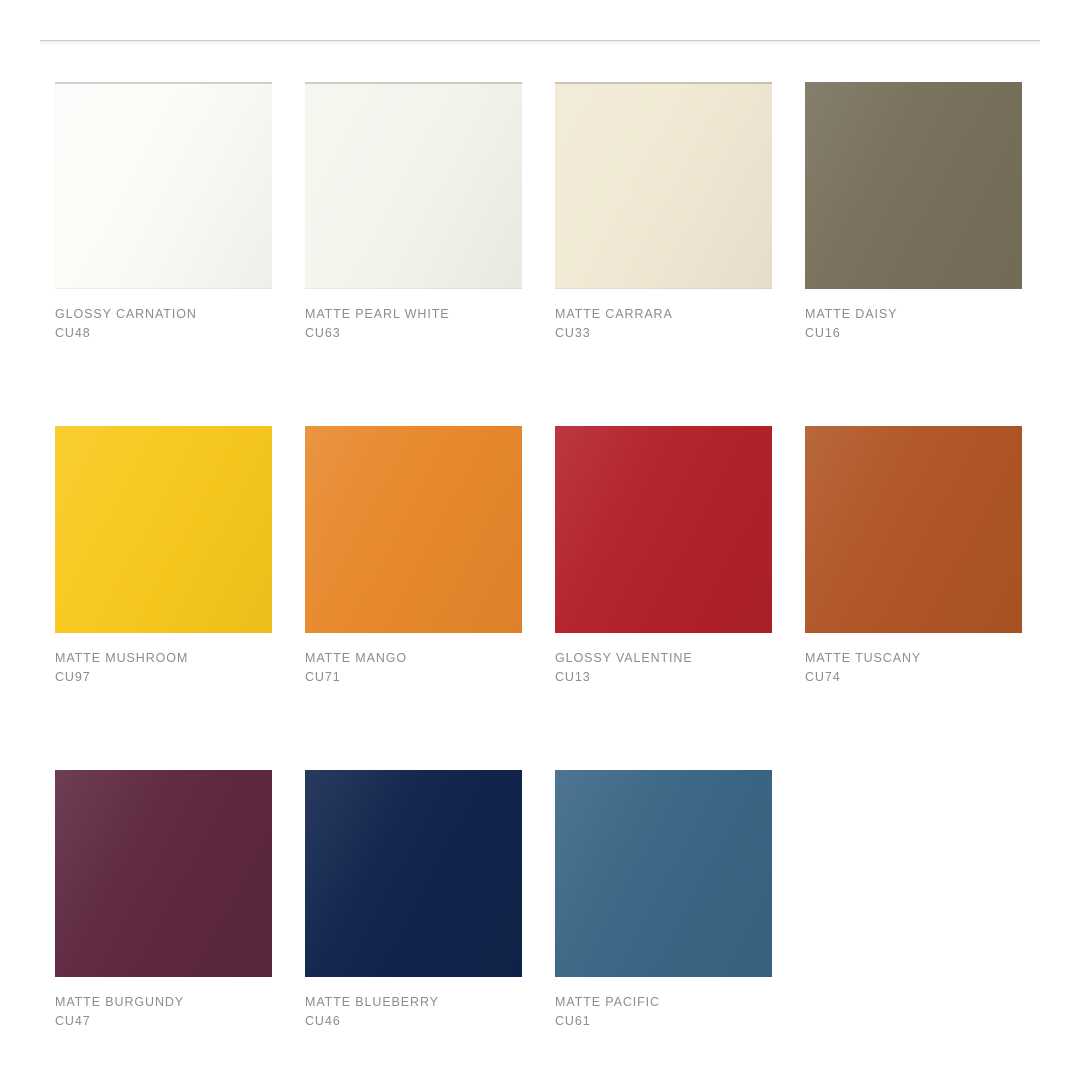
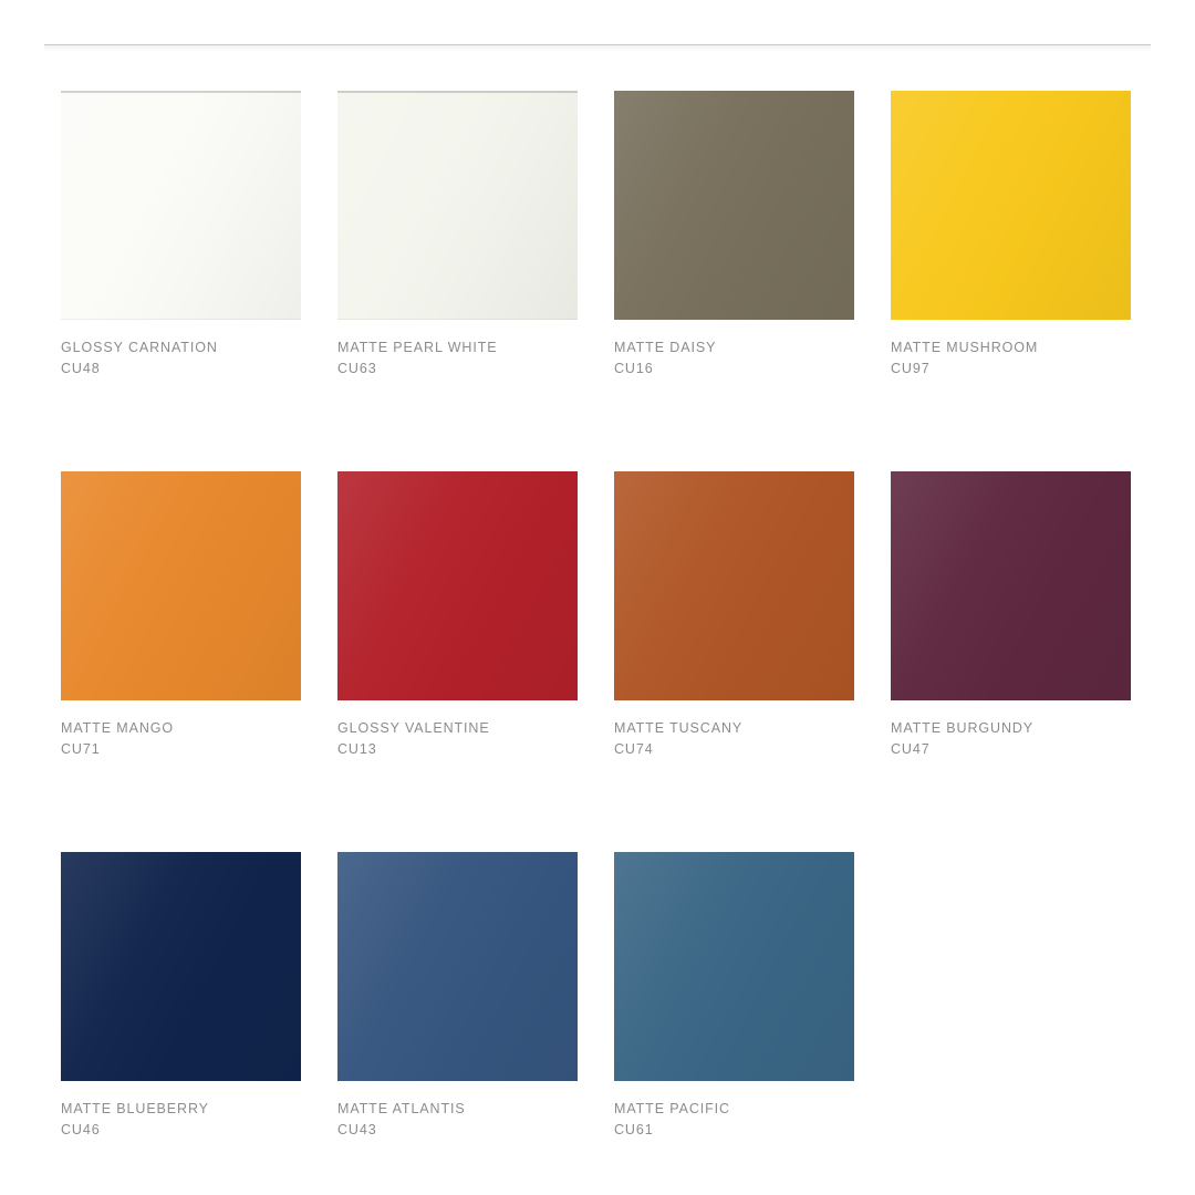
  GLOSSY CARNATION
  CU48
  MATTE PEARL WHITE
  CU63
- MATTE CARRARA
- CU33
  MATTE DAISY
  CU16
  MATTE MUSHROOM
  CU97
  MATTE MANGO
  CU71
  GLOSSY VALENTINE
  CU13
  MATTE TUSCANY
  CU74
  MATTE BURGUNDY
  CU47
  MATTE BLUEBERRY
  CU46
+ MATTE ATLANTIS
+ CU43
  MATTE PACIFIC
  CU61
